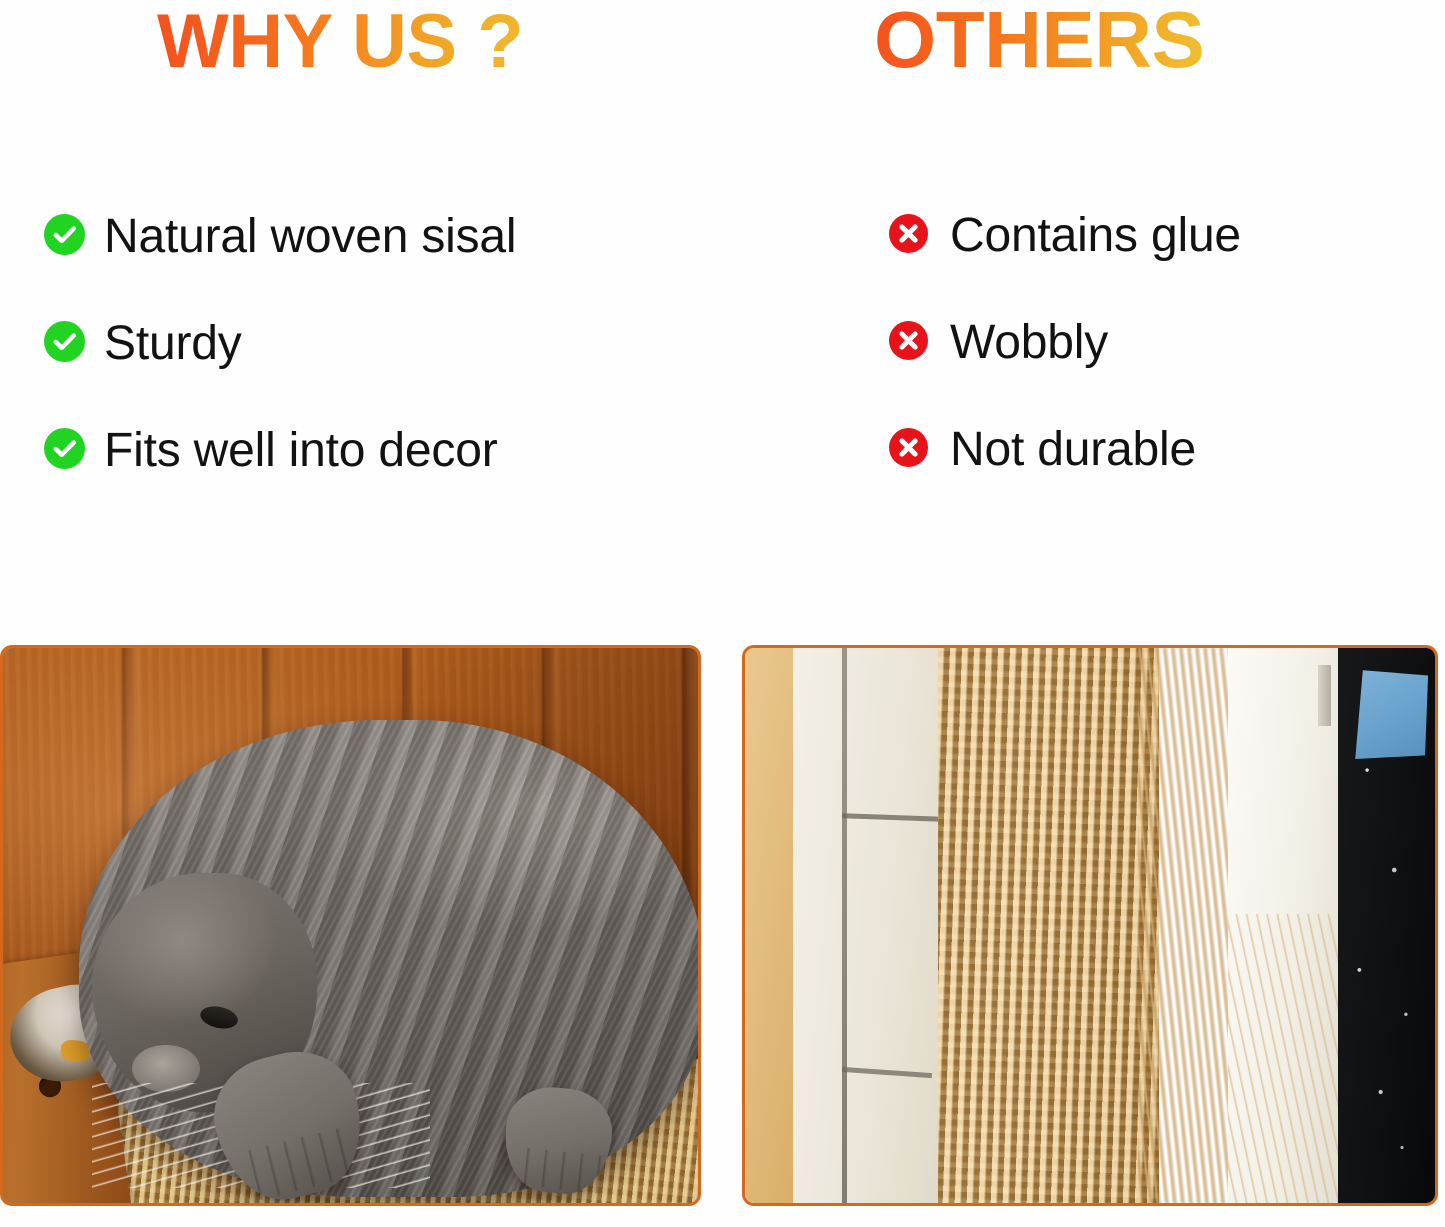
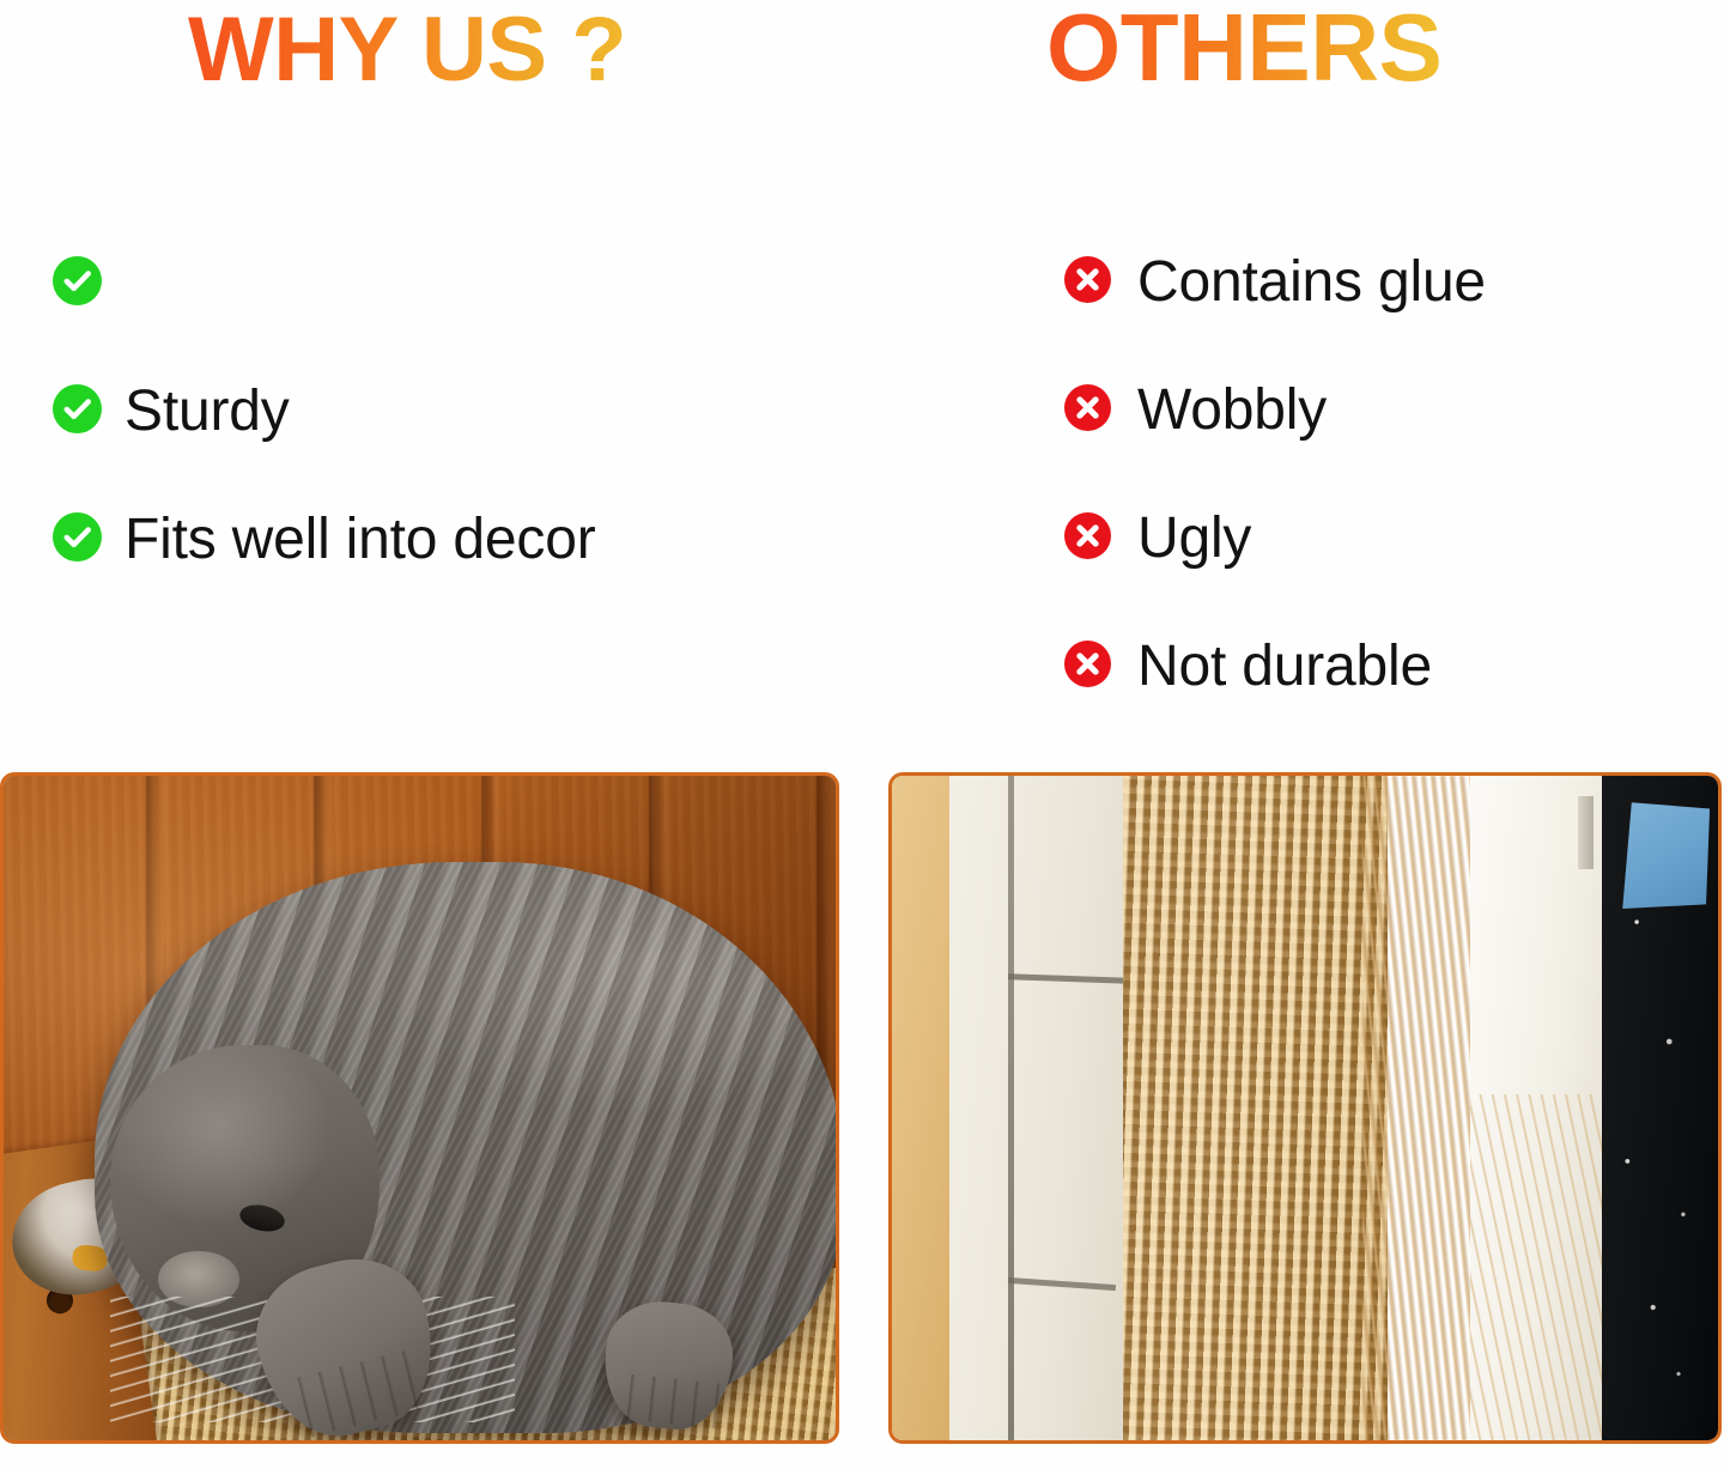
  WHY US ?
  OTHERS
- Natural woven sisal
  Sturdy
  Fits well into decor
  Contains glue
  Wobbly
+ Ugly
  Not durable
